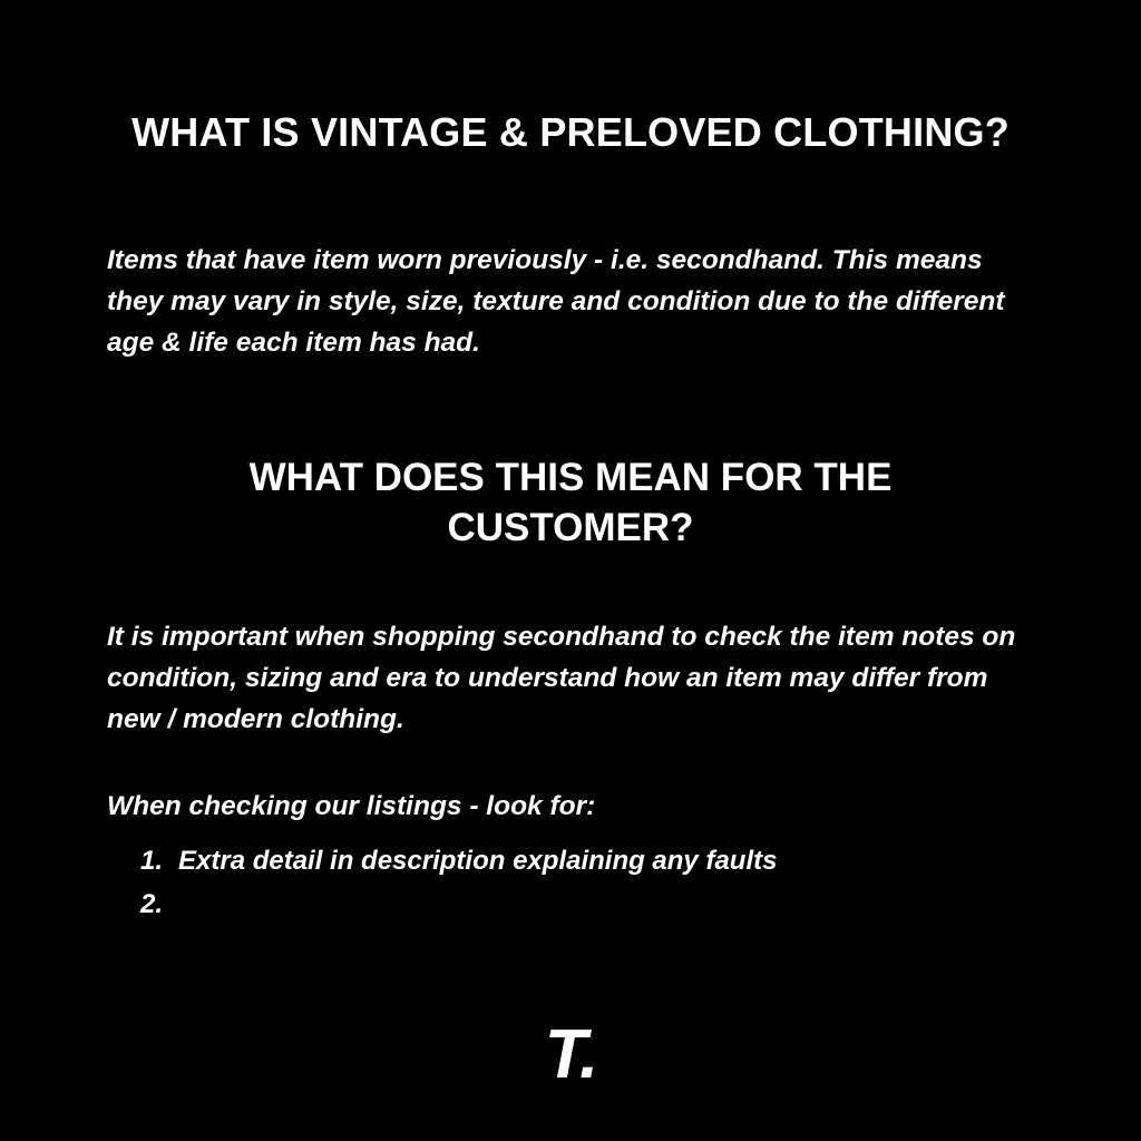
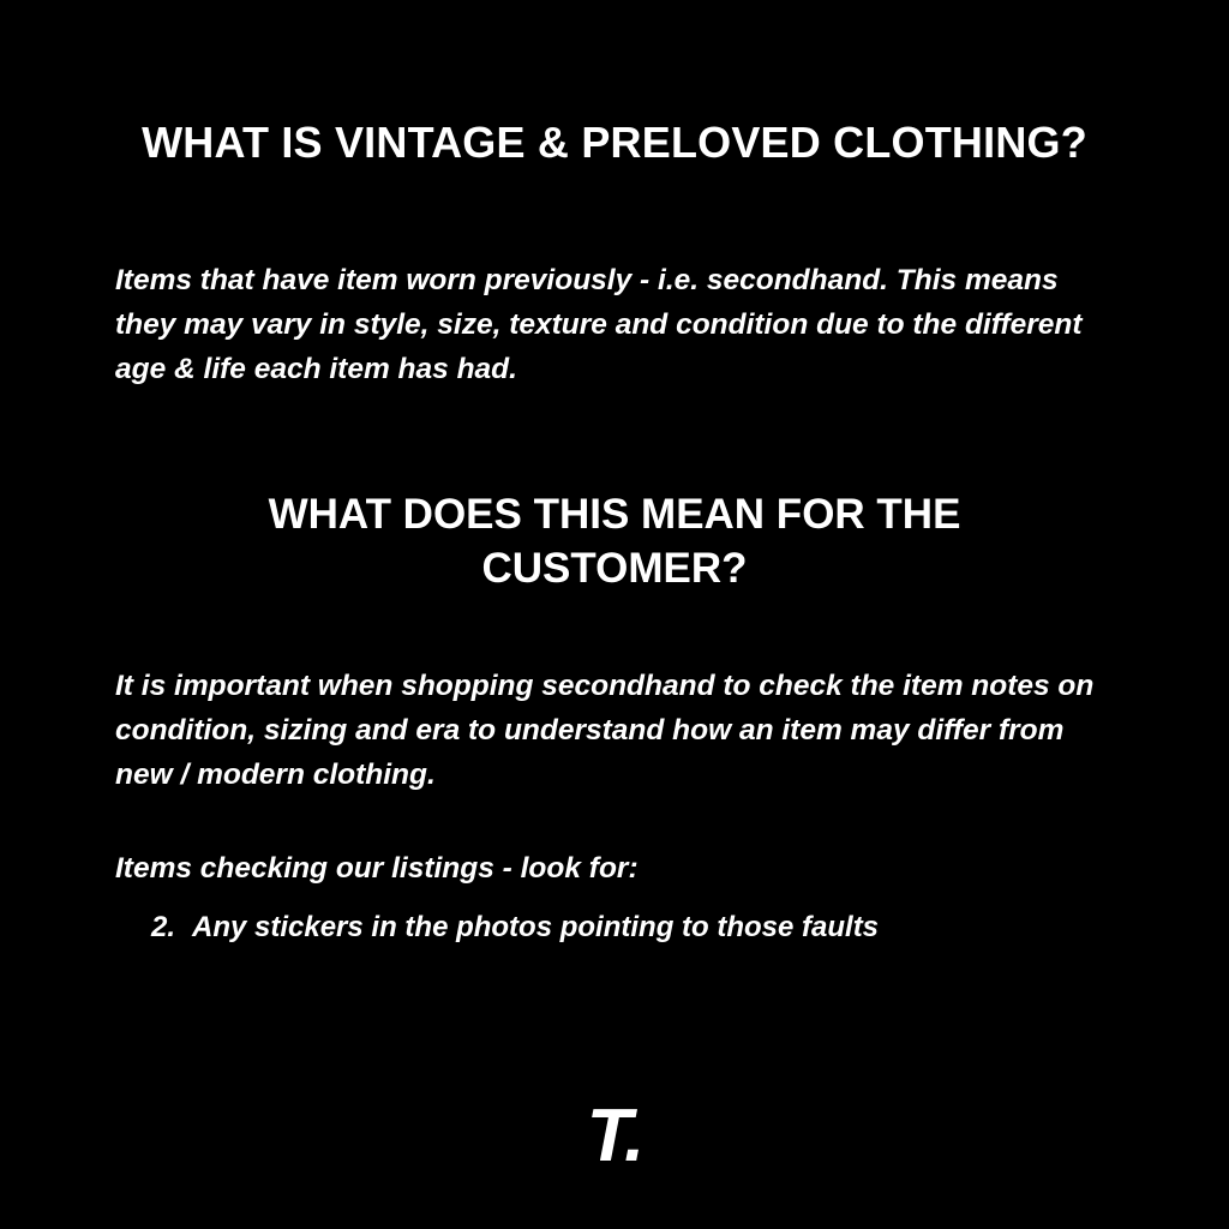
  WHAT IS VINTAGE & PRELOVED CLOTHING?
  Items that have item worn previously - i.e. secondhand. This means they may vary in style, size, texture and condition due to the different age & life each item has had.
  WHAT DOES THIS MEAN FOR THE CUSTOMER?
  It is important when shopping secondhand to check the item notes on condition, sizing and era to understand how an item may differ from new / modern clothing.
- When checking our listings - look for:
+ Items checking our listings - look for:
- 1.
- Extra detail in description explaining any faults
  2.
+ Any stickers in the photos pointing to those faults
  T.
